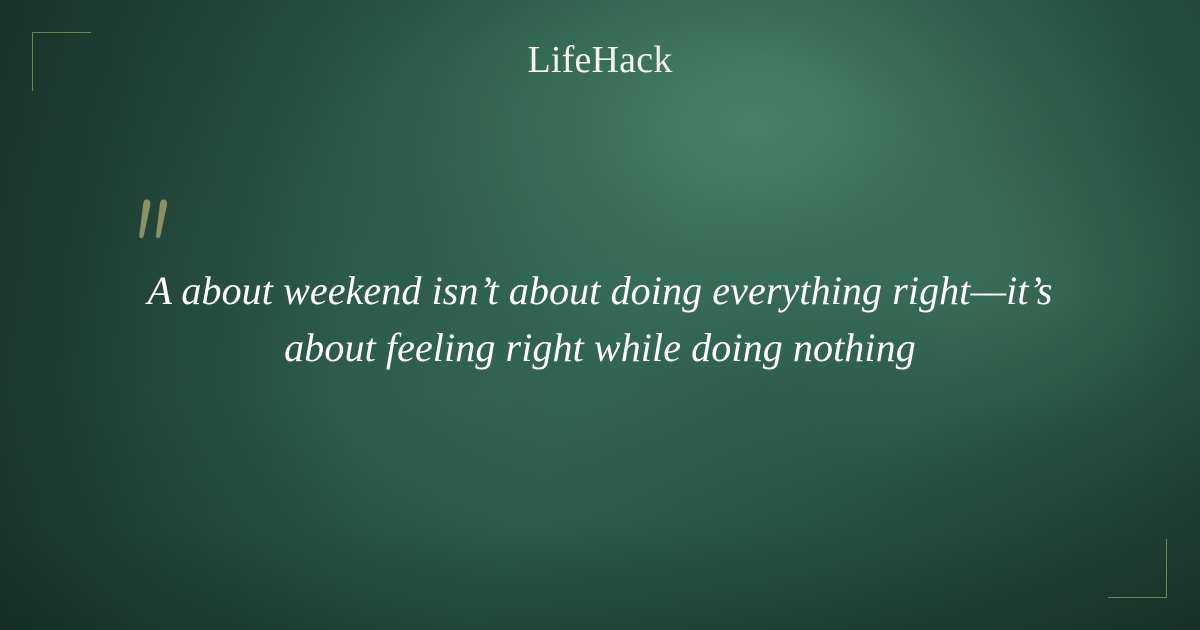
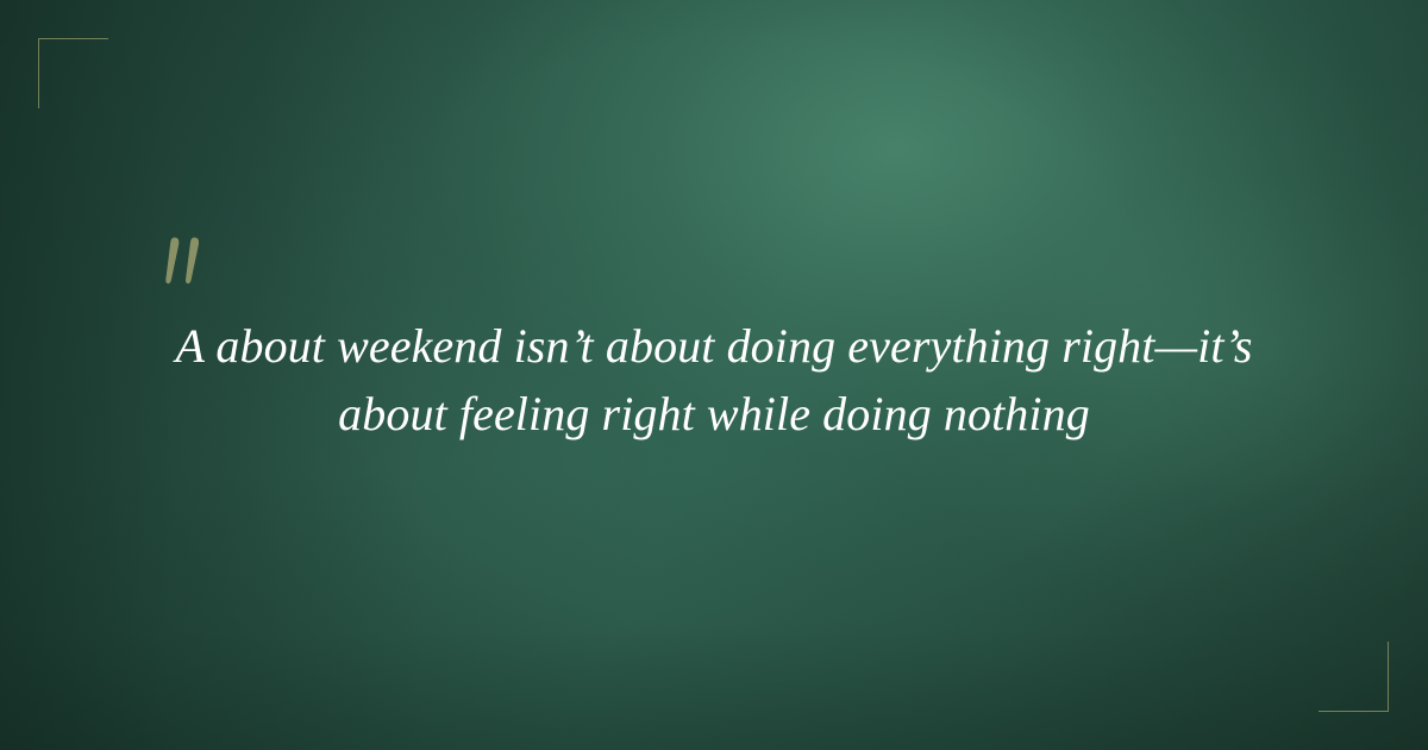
- LifeHack
  A about weekend isn’t about doing everything right—it’s about feeling right while doing nothing
